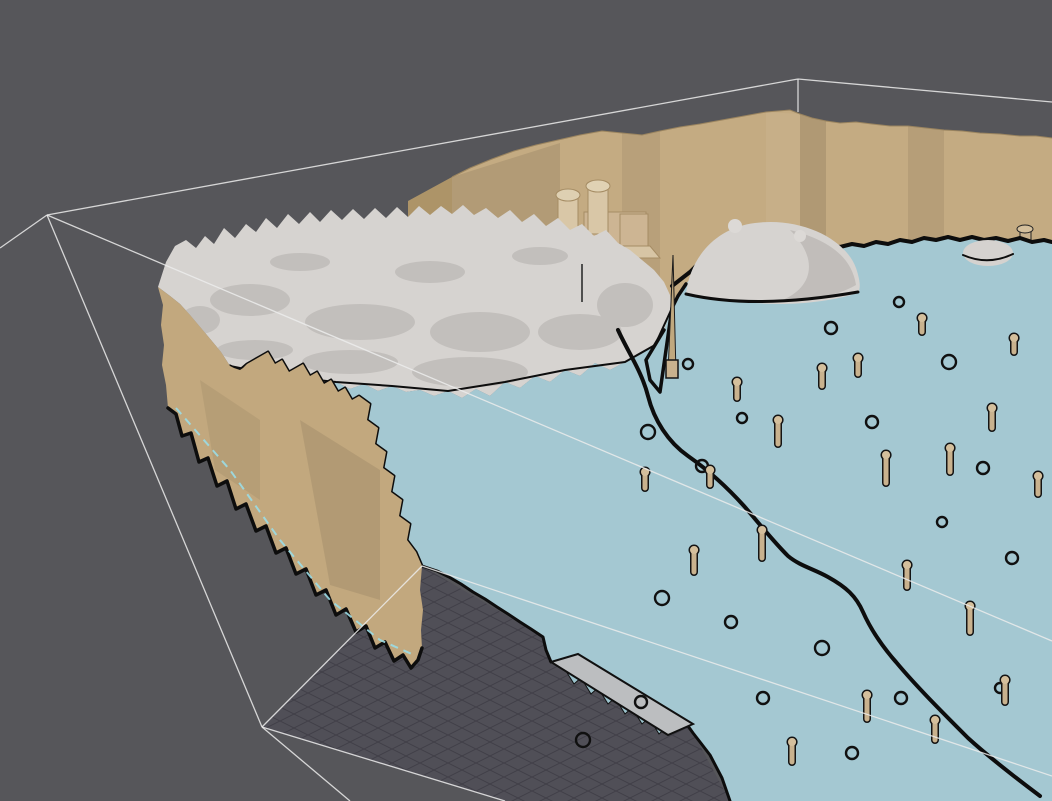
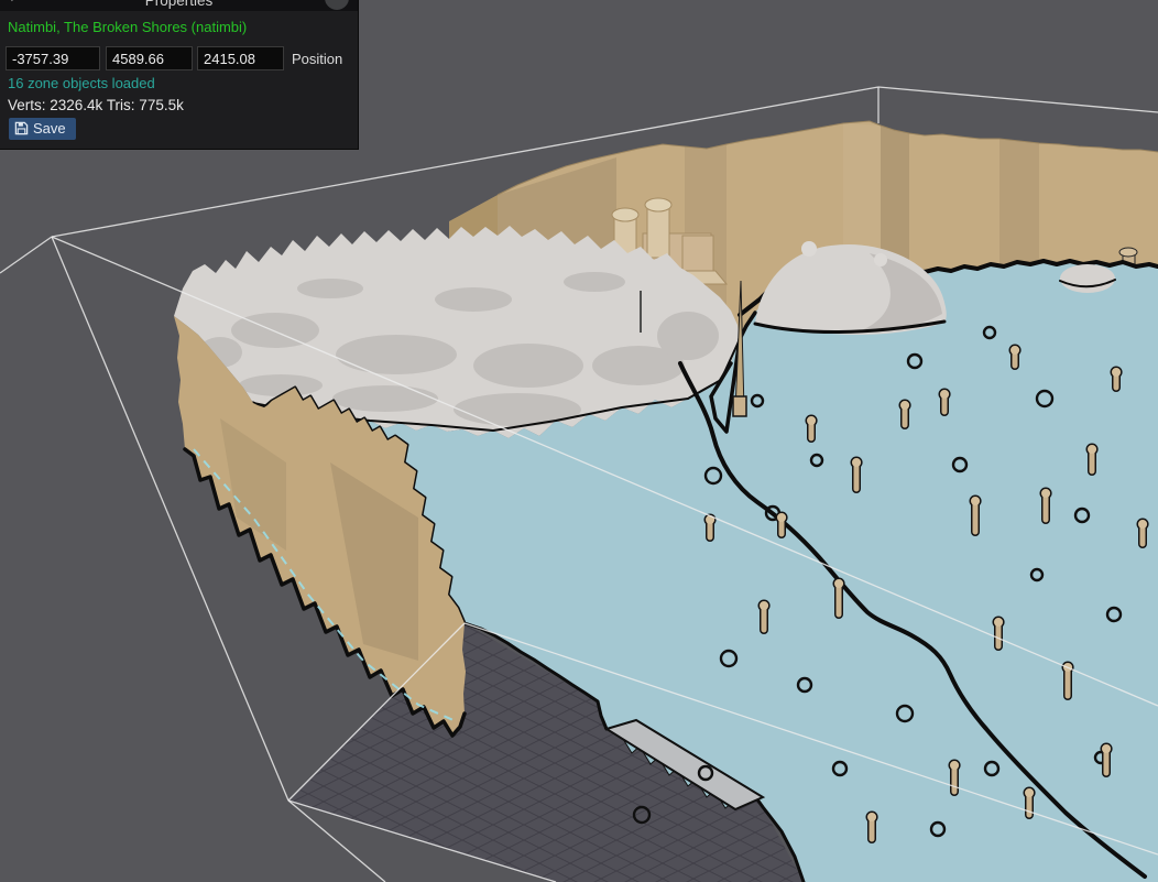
+ Properties
+ Natimbi, The Broken Shores (natimbi)
+ -3757.39
+ 4589.66
+ 2415.08
+ Position
+ 16 zone objects loaded
+ Verts: 2326.4k Tris: 775.5k
+ Save
